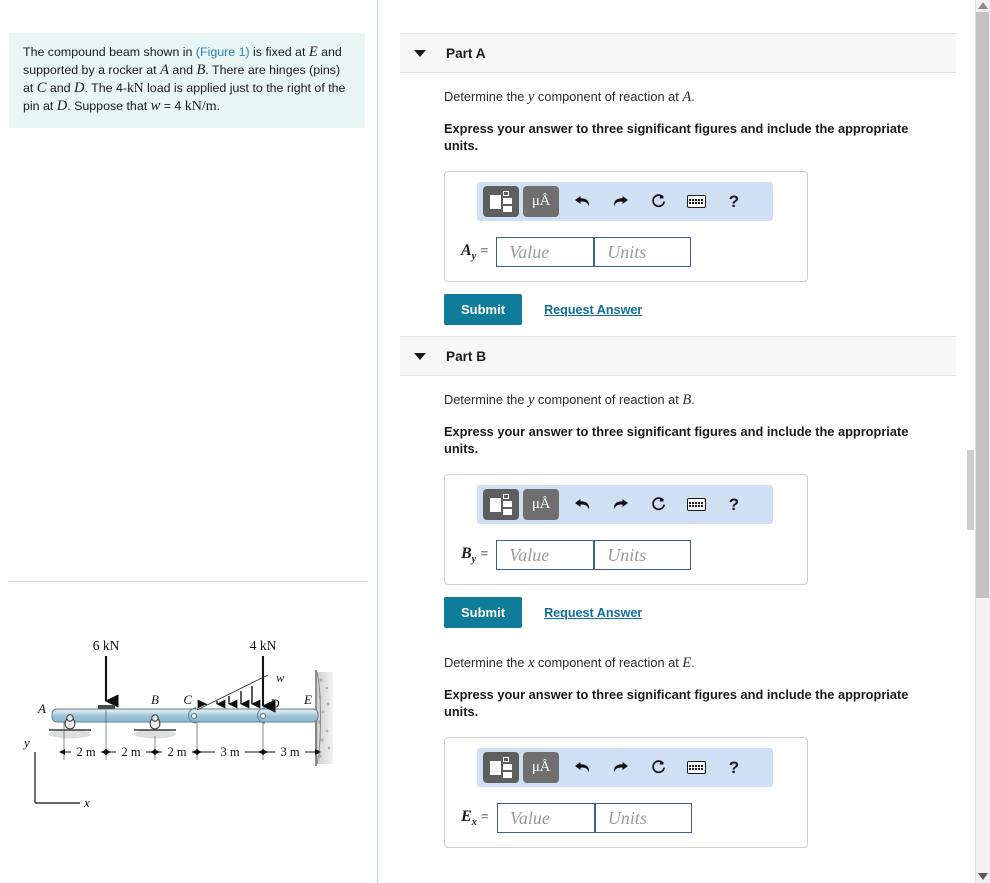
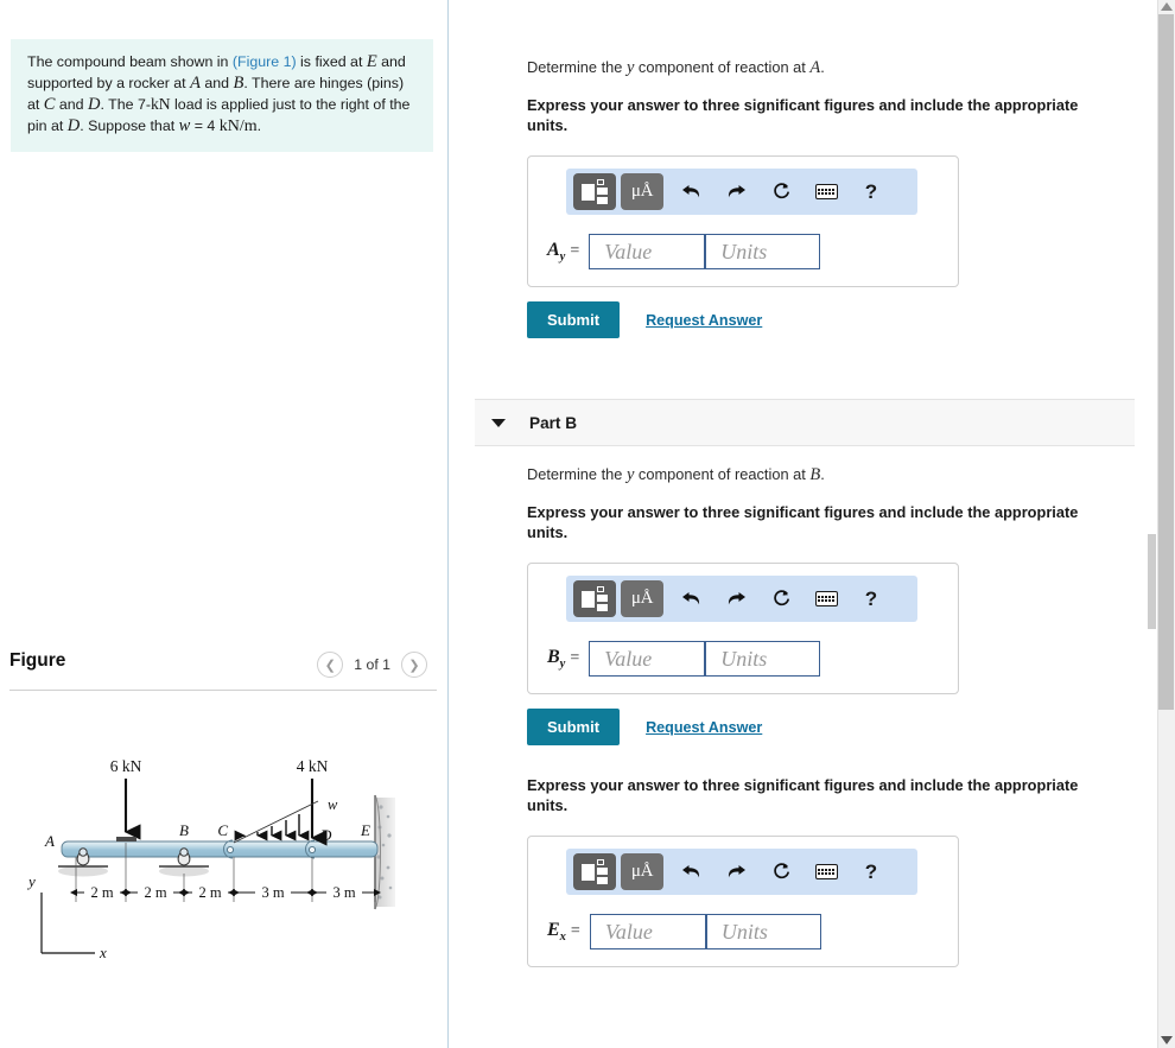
- The compound beam shown in (Figure 1) is fixed at E and supported by a rocker at A and B. There are hinges (pins) at C and D. The 4-kN load is applied just to the right of the pin at D. Suppose that w = 4 kN/m.
+ The compound beam shown in (Figure 1) is fixed at E and supported by a rocker at A and B. There are hinges (pins) at C and D. The 7-kN load is applied just to the right of the pin at D. Suppose that w = 4 kN/m.
+ Figure
+ ❮
+ 1 of 1
+ ❯
  6 kN
  4 kN
  w
  A
  B
  C
  D
  E
  2 m
  2 m
  2 m
  3 m
  3 m
  y
  x
- Part A
  Determine the y component of reaction at A.
  Express your answer to three significant figures and include the appropriate units.
  μÅ
  ?
  Ay =
  Value
  Units
  Submit
  Request Answer
  Part B
  Determine the y component of reaction at B.
  Express your answer to three significant figures and include the appropriate units.
  μÅ
  ?
  By =
  Value
  Units
  Submit
  Request Answer
- Determine the x component of reaction at E.
  Express your answer to three significant figures and include the appropriate units.
  μÅ
  ?
  Ex =
  Value
  Units
